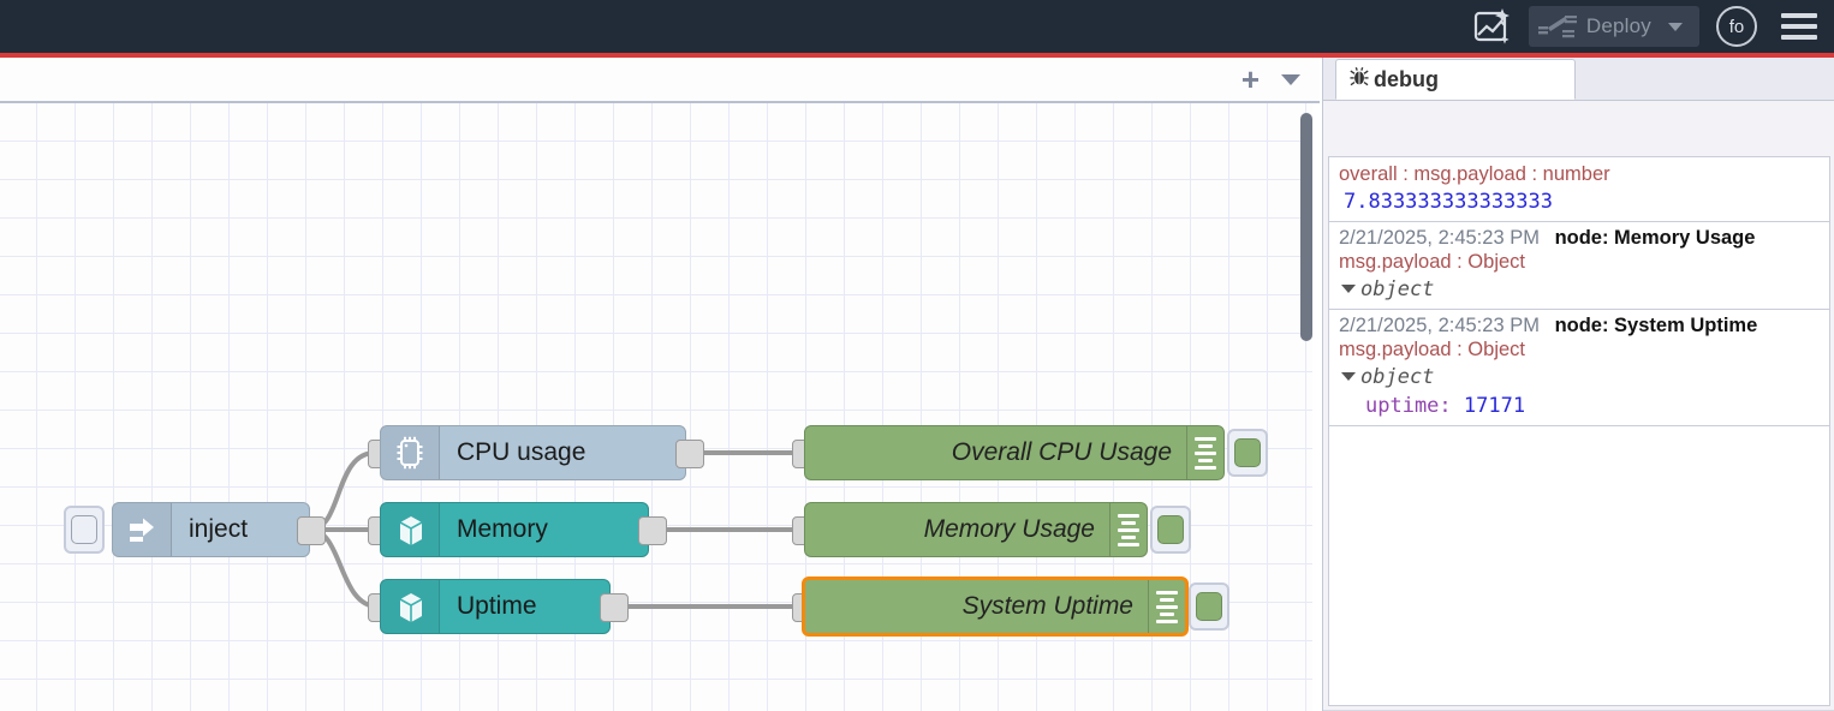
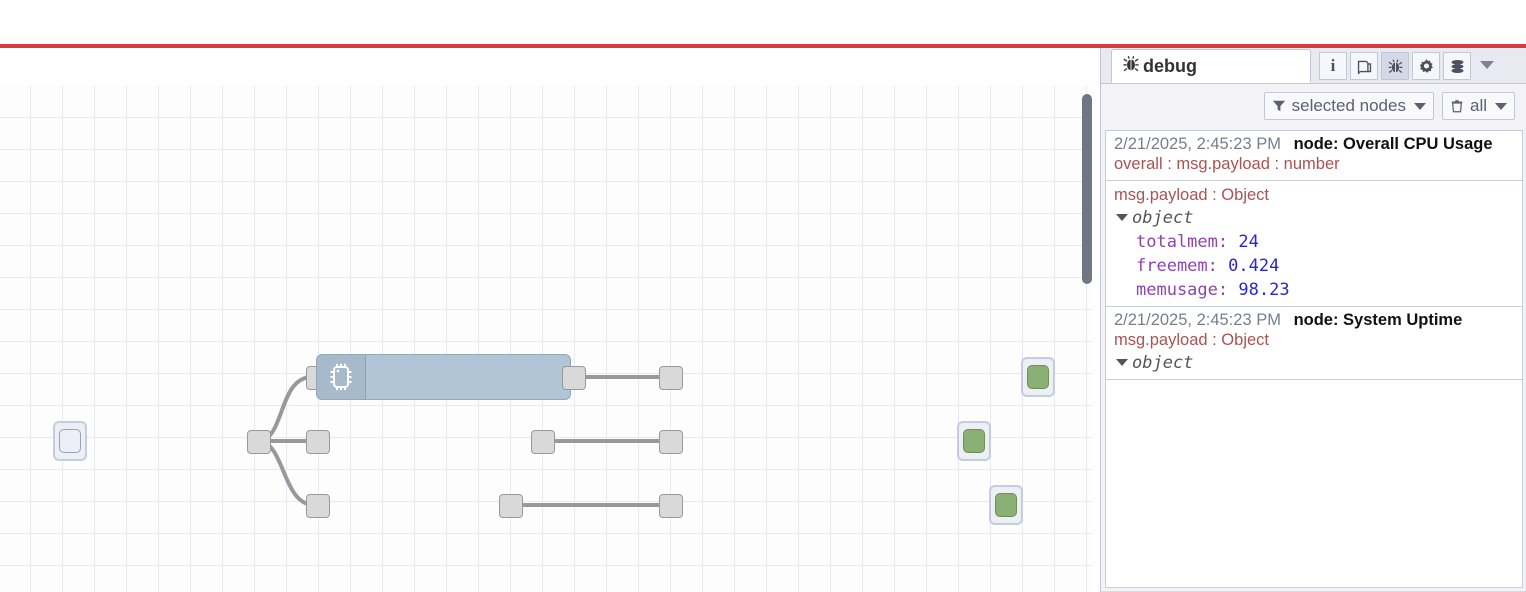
- Deploy
- fo
- +
- inject
- CPU usage
- Memory
- Uptime
- Overall CPU Usage
- Memory Usage
- System Uptime
  debug
+ i
+ selected nodes
+ all
+ 2/21/2025, 2:45:23 PM node: Overall CPU Usage
  overall : msg.payload : number
- 7.833333333333333
- 2/21/2025, 2:45:23 PM node: Memory Usage
  msg.payload : Object
  object
+ totalmem: 24
+ freemem: 0.424
+ memusage: 98.23
  2/21/2025, 2:45:23 PM node: System Uptime
  msg.payload : Object
  object
- uptime: 17171
